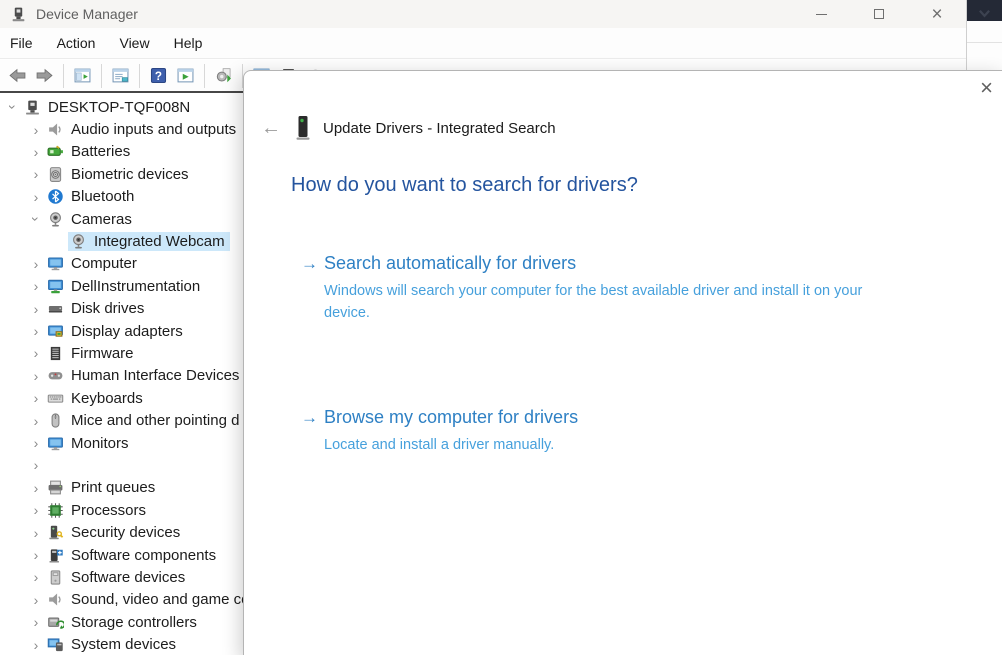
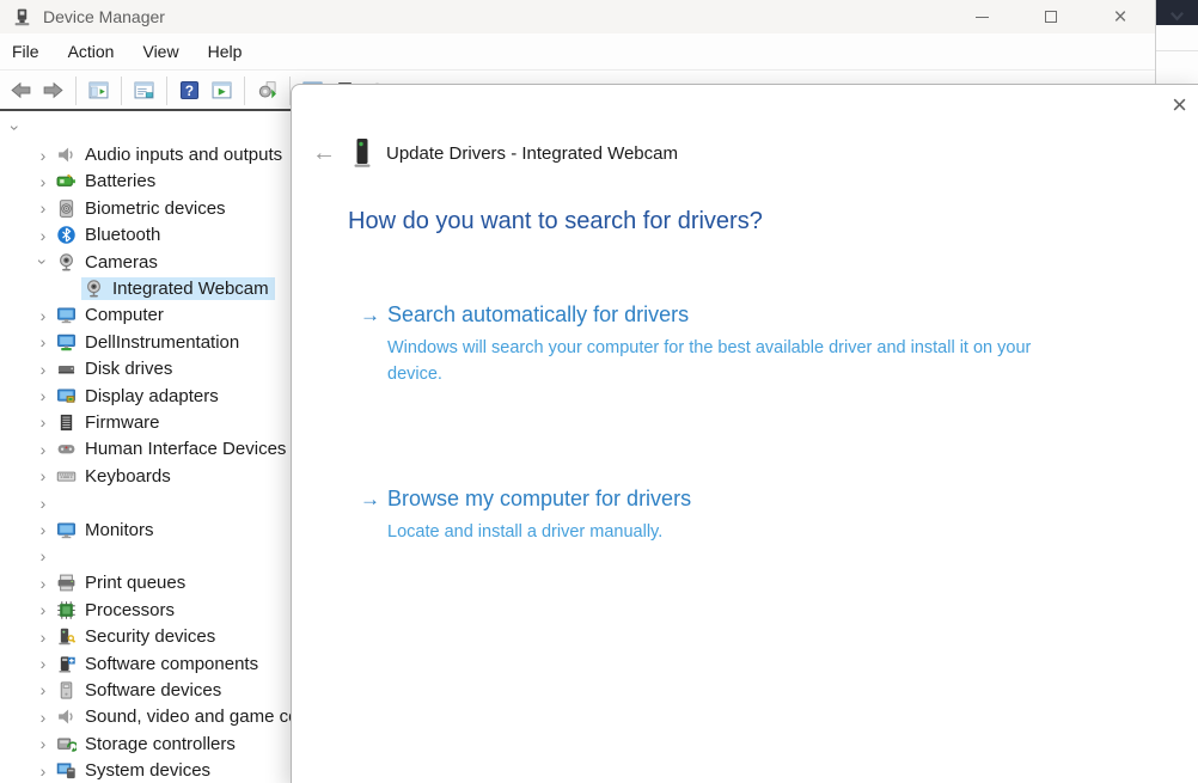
  Device Manager
  ×
  File
  Action
  View
  Help
  ?
- DESKTOP-TQF008N
  ›
  Audio inputs and outputs
  ›
  Batteries
  ›
  Biometric devices
  ›
  Bluetooth
  Cameras
  Integrated Webcam
  ›
  Computer
  ›
  DellInstrumentation
  ›
  Disk drives
  ›
  Display adapters
  ›
  Firmware
  ›
  Human Interface Devices
  ›
  Keyboards
  ›
- Mice and other pointing d
  ›
  Monitors
  ›
  ›
  Print queues
  ›
  Processors
  ›
  Security devices
  ›
  Software components
  ›
  Software devices
  ›
  Sound, video and game c
  ›
  Storage controllers
  ›
  System devices
  ×
  ←
- Update Drivers - Integrated Search
+ Update Drivers - Integrated Webcam
  How do you want to search for drivers?
  →
  Search automatically for drivers
  Windows will search your computer for the best available driver and install it on your device.
  →
  Browse my computer for drivers
  Locate and install a driver manually.
